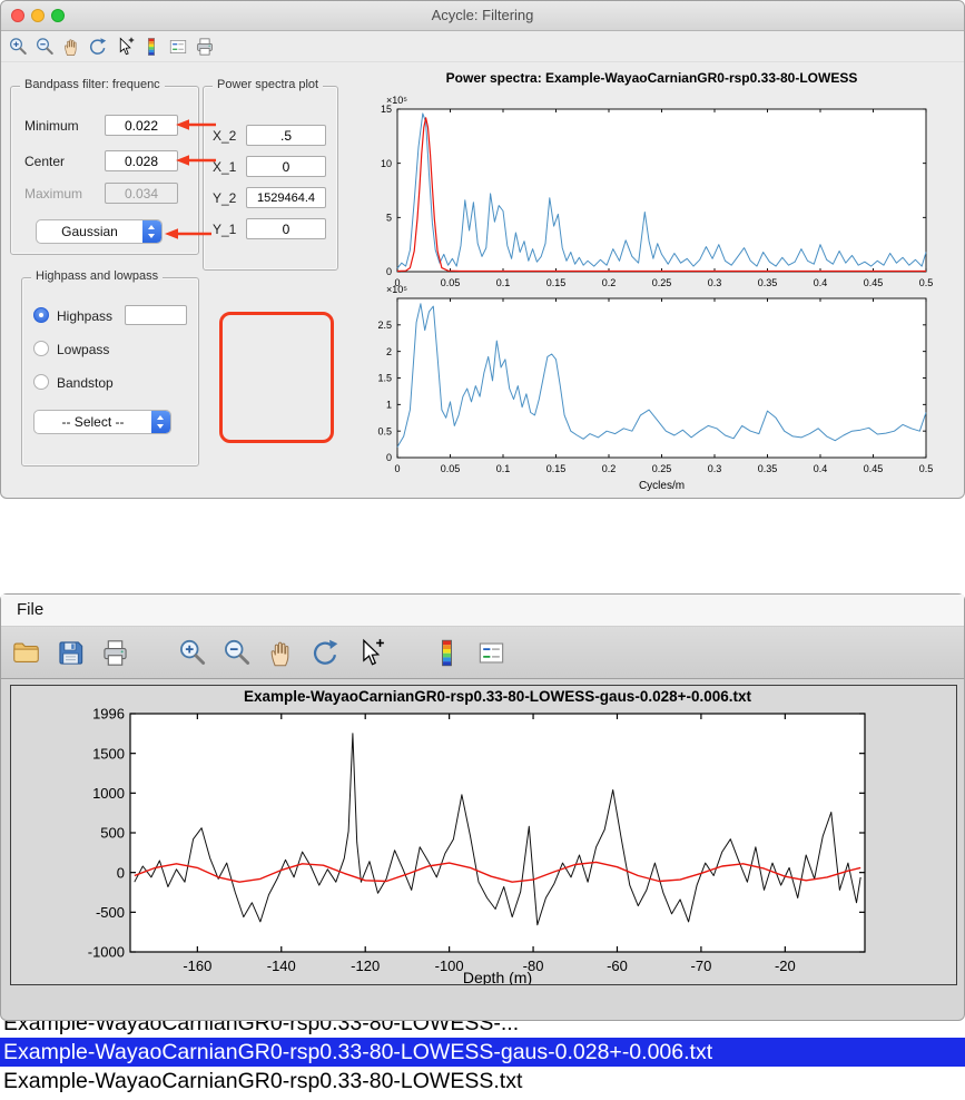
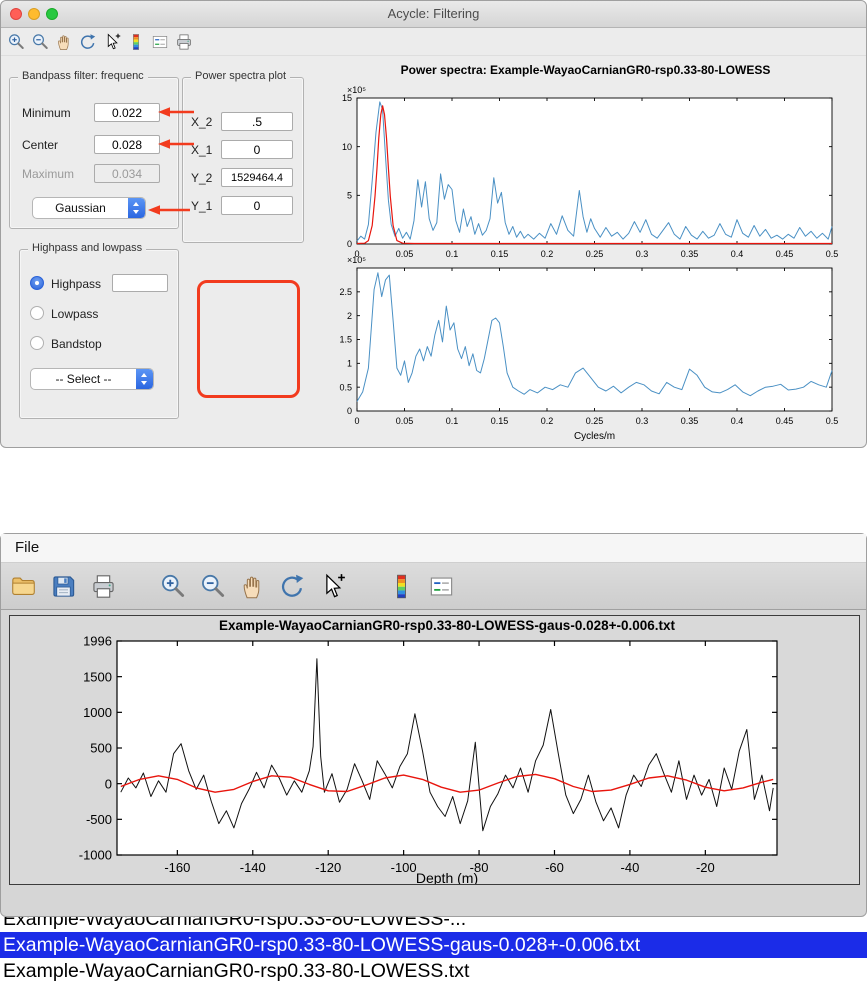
  Acycle: Filtering
  Bandpass filter: frequenc
  Minimum
  0.022
  Center
  0.028
  Maximum
  0.034
  Gaussian
  Power spectra plot
  X_2
  .5
  X_1
  0
  Y_2
  1529464.4
  Y_1
  0
  Highpass and lowpass
  Highpass
  Lowpass
  Bandstop
  -- Select --
  Power spectra: Example-WayaoCarnianGR0-rsp0.33-80-LOWESS
  0
  0.05
  0.1
  0.15
  0.2
  0.25
  0.3
  0.35
  0.4
  0.45
  0.5
  0
  5
  10
  15
  ×10⁵
  0
  0.05
  0.1
  0.15
  0.2
  0.25
  0.3
  0.35
  0.4
  0.45
  0.5
  0
  0.5
  1
  1.5
  2
  2.5
  ×10⁵
  Cycles/m
  File
  Example-WayaoCarnianGR0-rsp0.33-80-LOWESS-gaus-0.028+-0.006.txt
  -160
  -140
  -120
  -100
  -80
  -60
- -70
+ -40
  -20
  -1000
  -500
  0
  500
  1000
  1500
  1996
  Depth (m)
  Example-WayaoCarnianGR0-rsp0.33-80-LOWESS-...
  Example-WayaoCarnianGR0-rsp0.33-80-LOWESS-gaus-0.028+-0.006.txt
  Example-WayaoCarnianGR0-rsp0.33-80-LOWESS.txt
